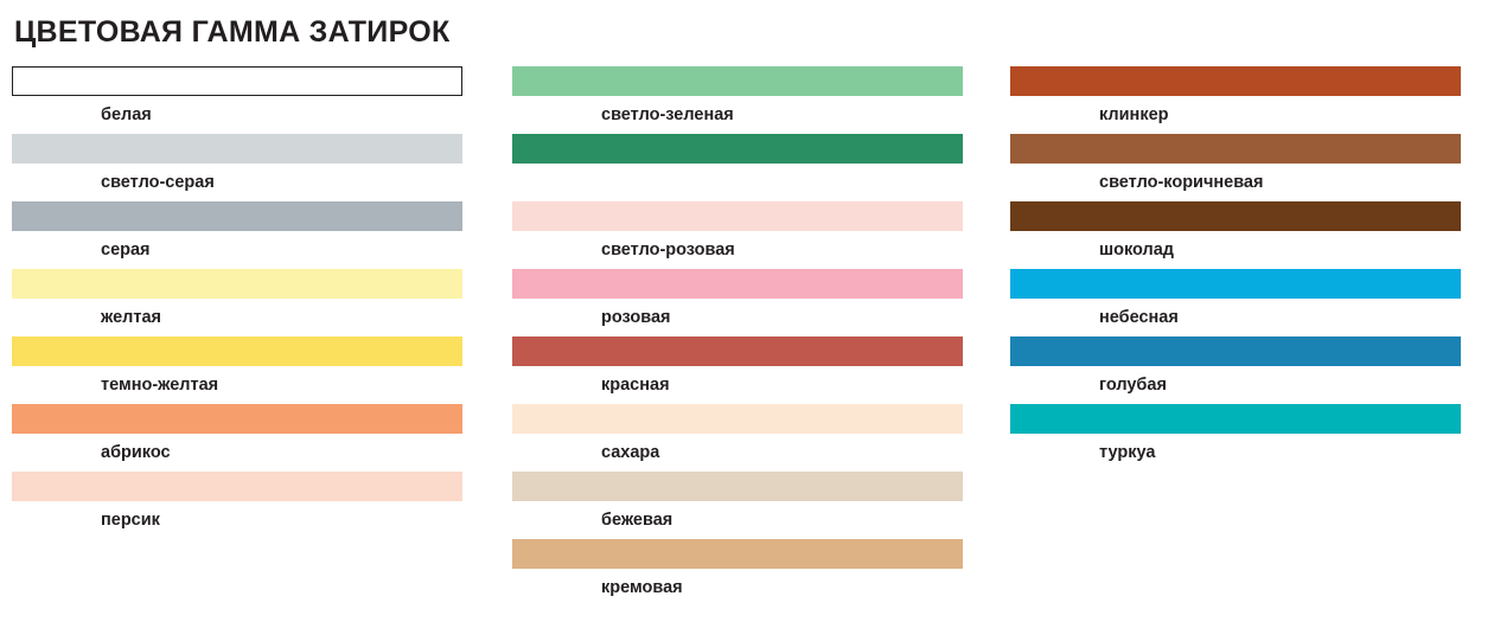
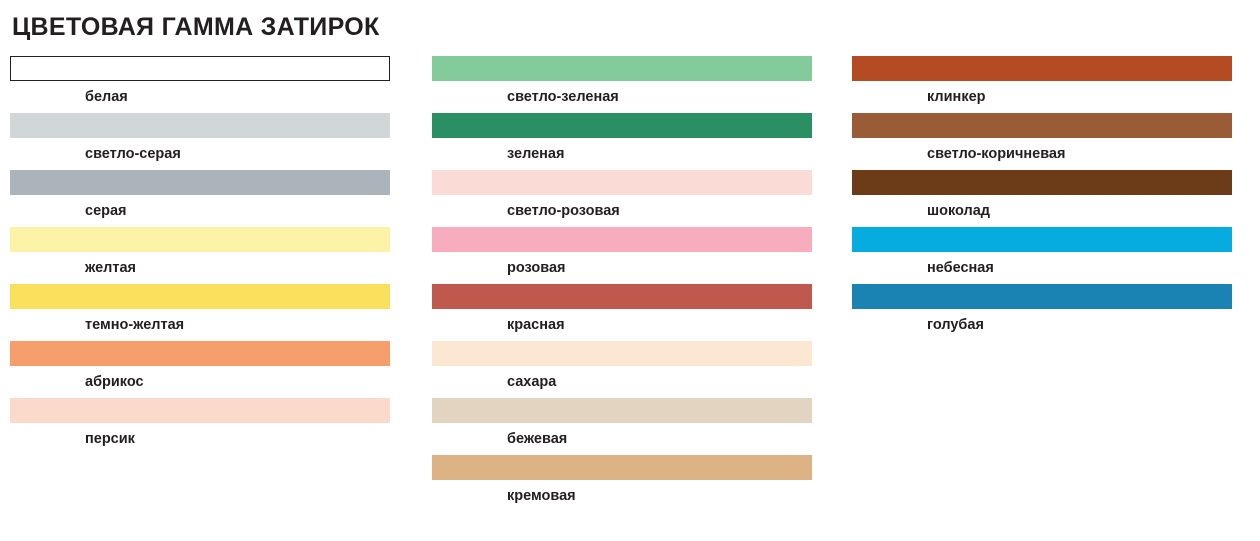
  ЦВЕТОВАЯ ГАММА ЗАТИРОК
  белая
  светло-серая
  серая
  желтая
  темно-желтая
  абрикос
  персик
  светло-зеленая
+ зеленая
  светло-розовая
  розовая
  красная
  сахара
  бежевая
  кремовая
  клинкер
  светло-коричневая
  шоколад
  небесная
  голубая
- туркуа
